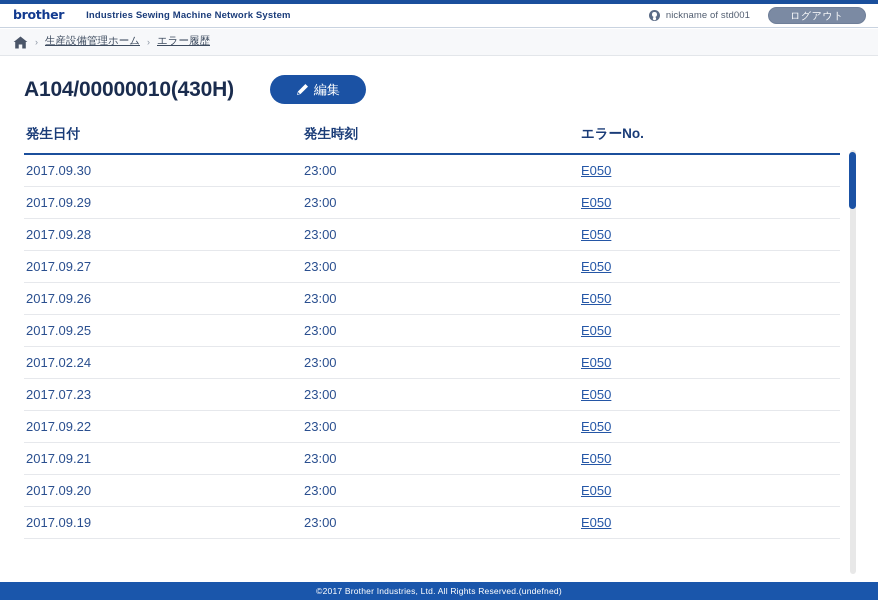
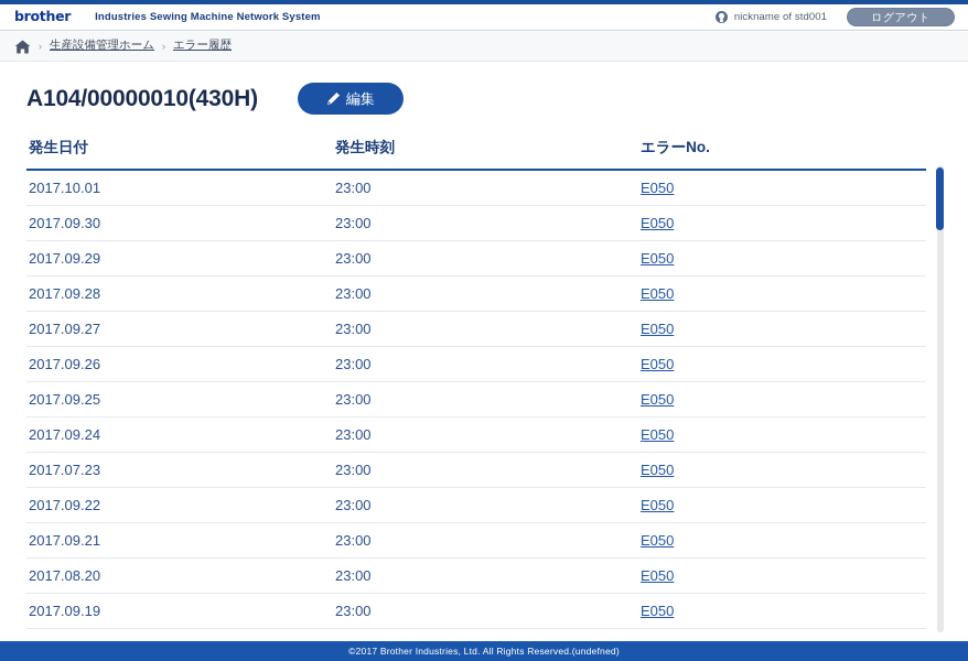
  brother
  Industries Sewing Machine Network System
  nickname of std001
  ログアウト
  ›
  生産設備管理ホーム
  ›
  エラー履歴
  A104/00000010(430H)
  編集
  発生日付	発生時刻	エラーNo.
+ 2017.10.01	23:00	E050
  2017.09.30	23:00	E050
  2017.09.29	23:00	E050
  2017.09.28	23:00	E050
  2017.09.27	23:00	E050
  2017.09.26	23:00	E050
  2017.09.25	23:00	E050
- 2017.02.24	23:00	E050
+ 2017.09.24	23:00	E050
  2017.07.23	23:00	E050
  2017.09.22	23:00	E050
  2017.09.21	23:00	E050
- 2017.09.20	23:00	E050
+ 2017.08.20	23:00	E050
  2017.09.19	23:00	E050
  ©2017 Brother Industries, Ltd. All Rights Reserved.(undefned)
